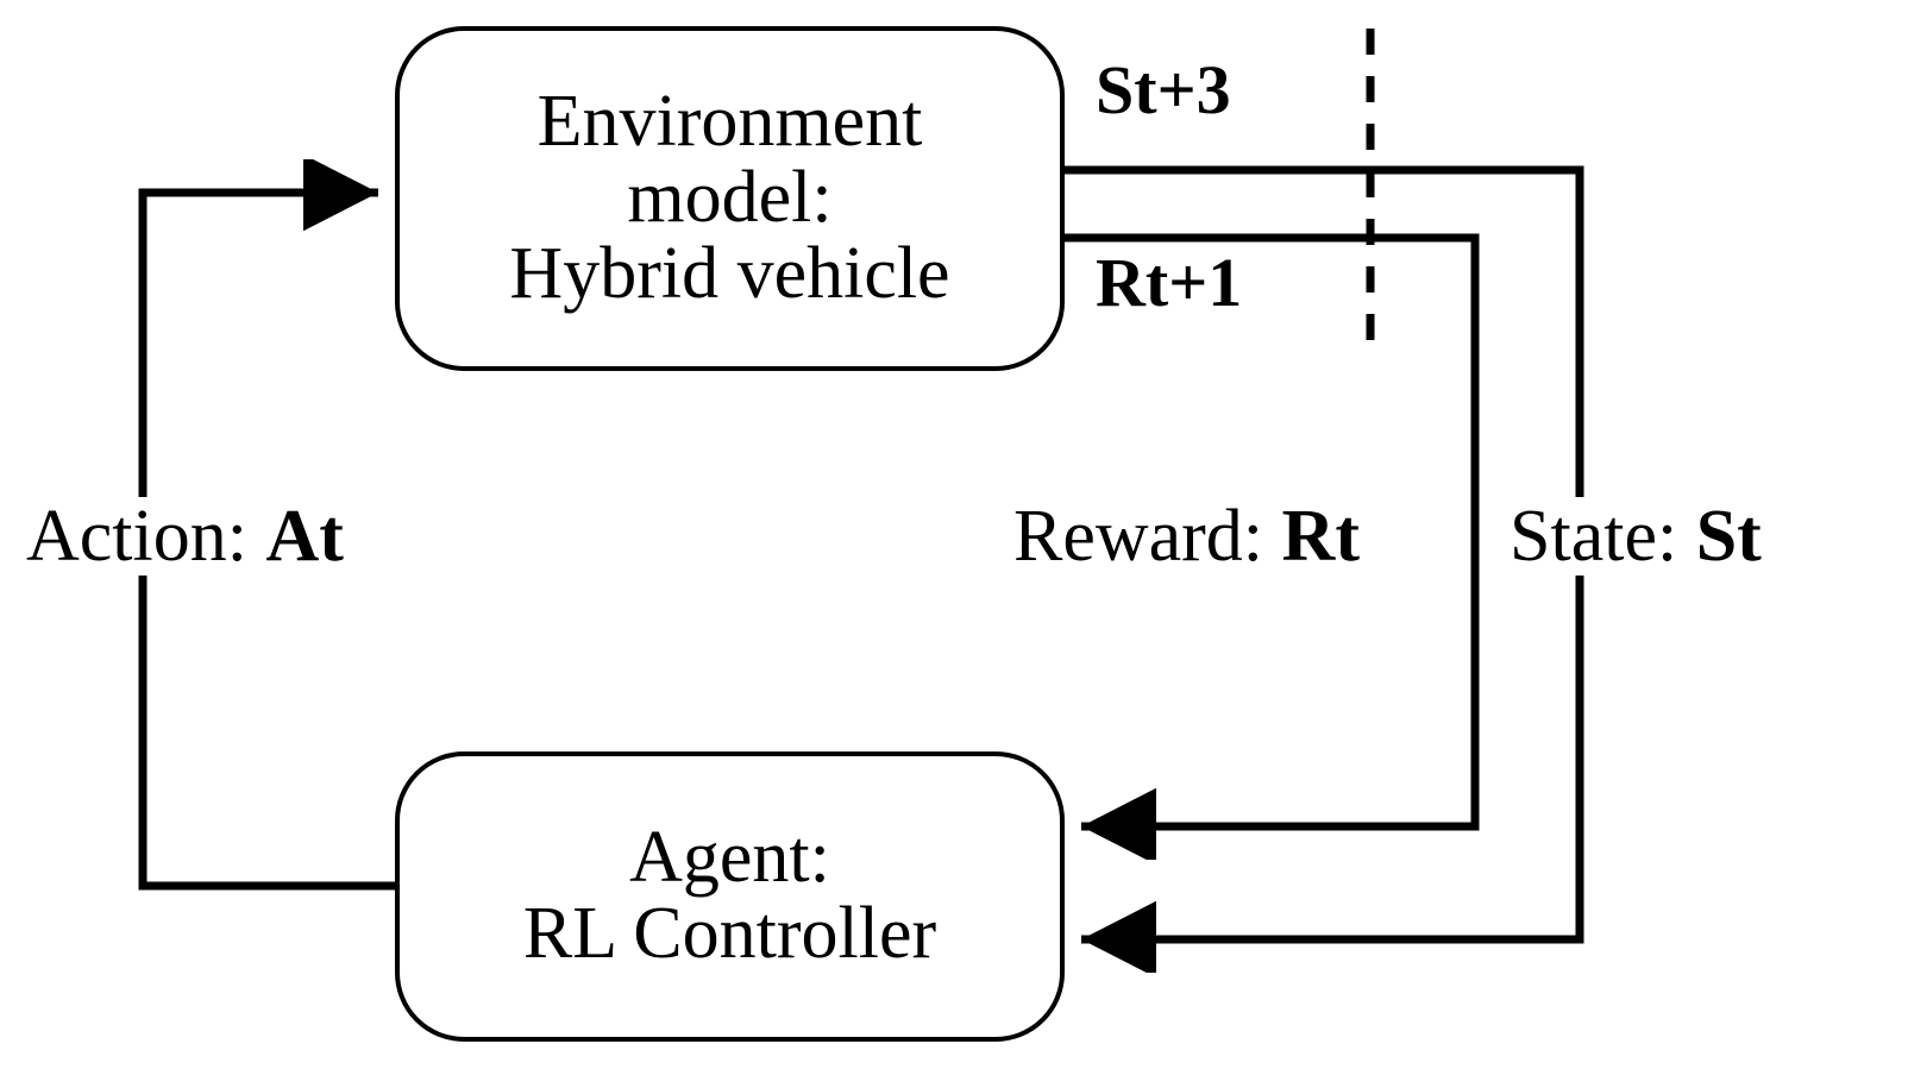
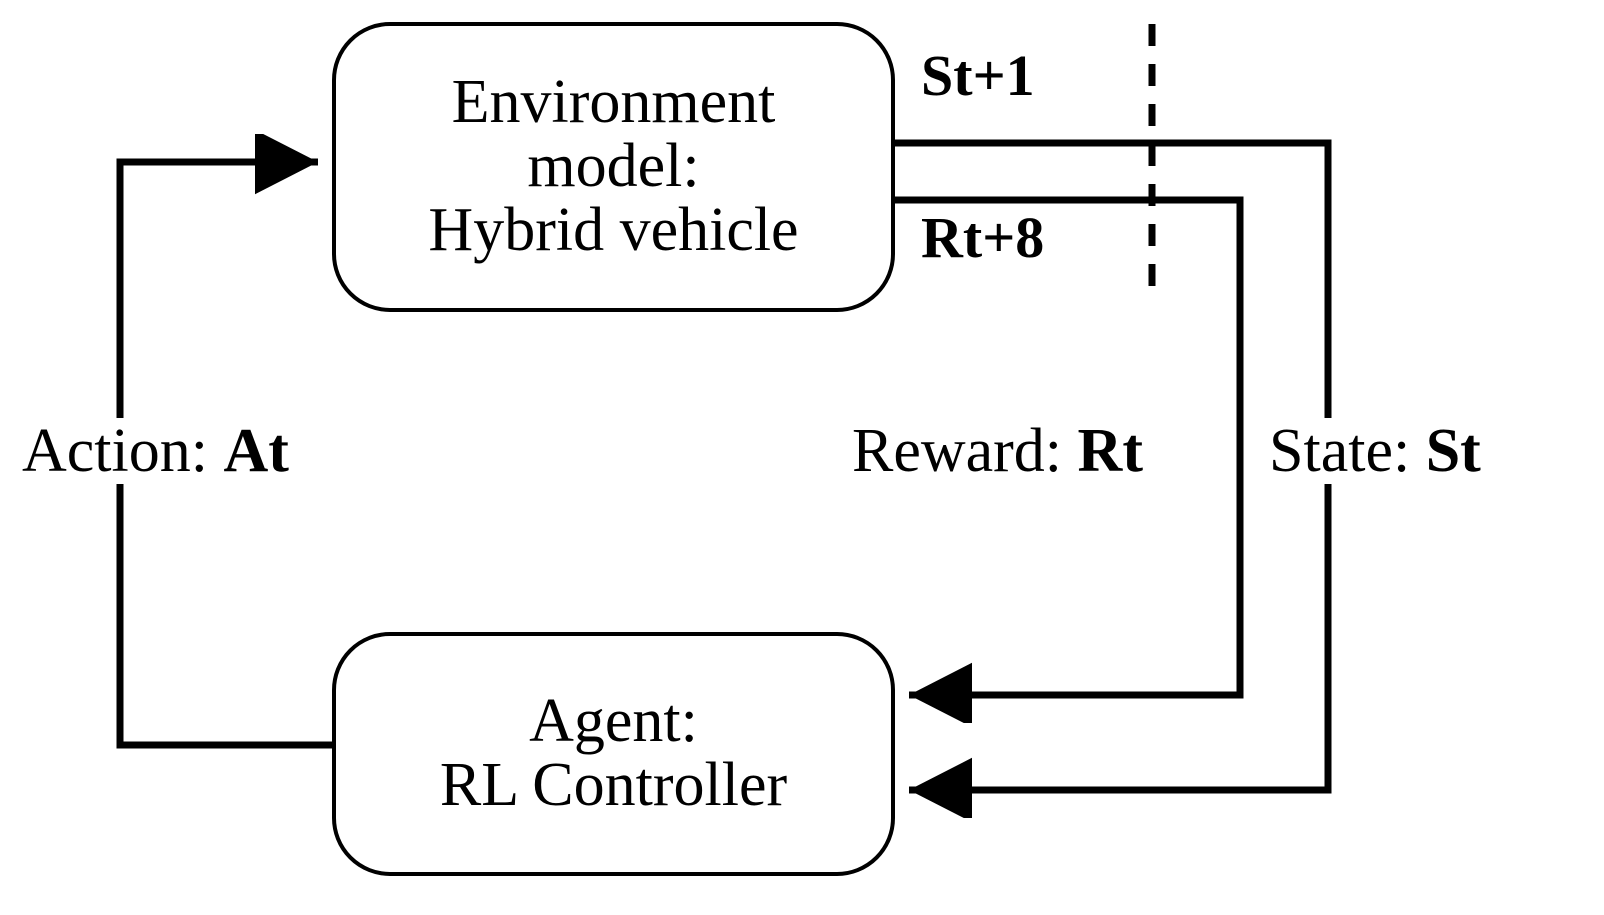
  Environment
  model:
  Hybrid vehicle
  Agent:
  RL Controller
- St+3
+ St+1
- Rt+1
+ Rt+8
  Action: At
  Reward: Rt
  State: St
